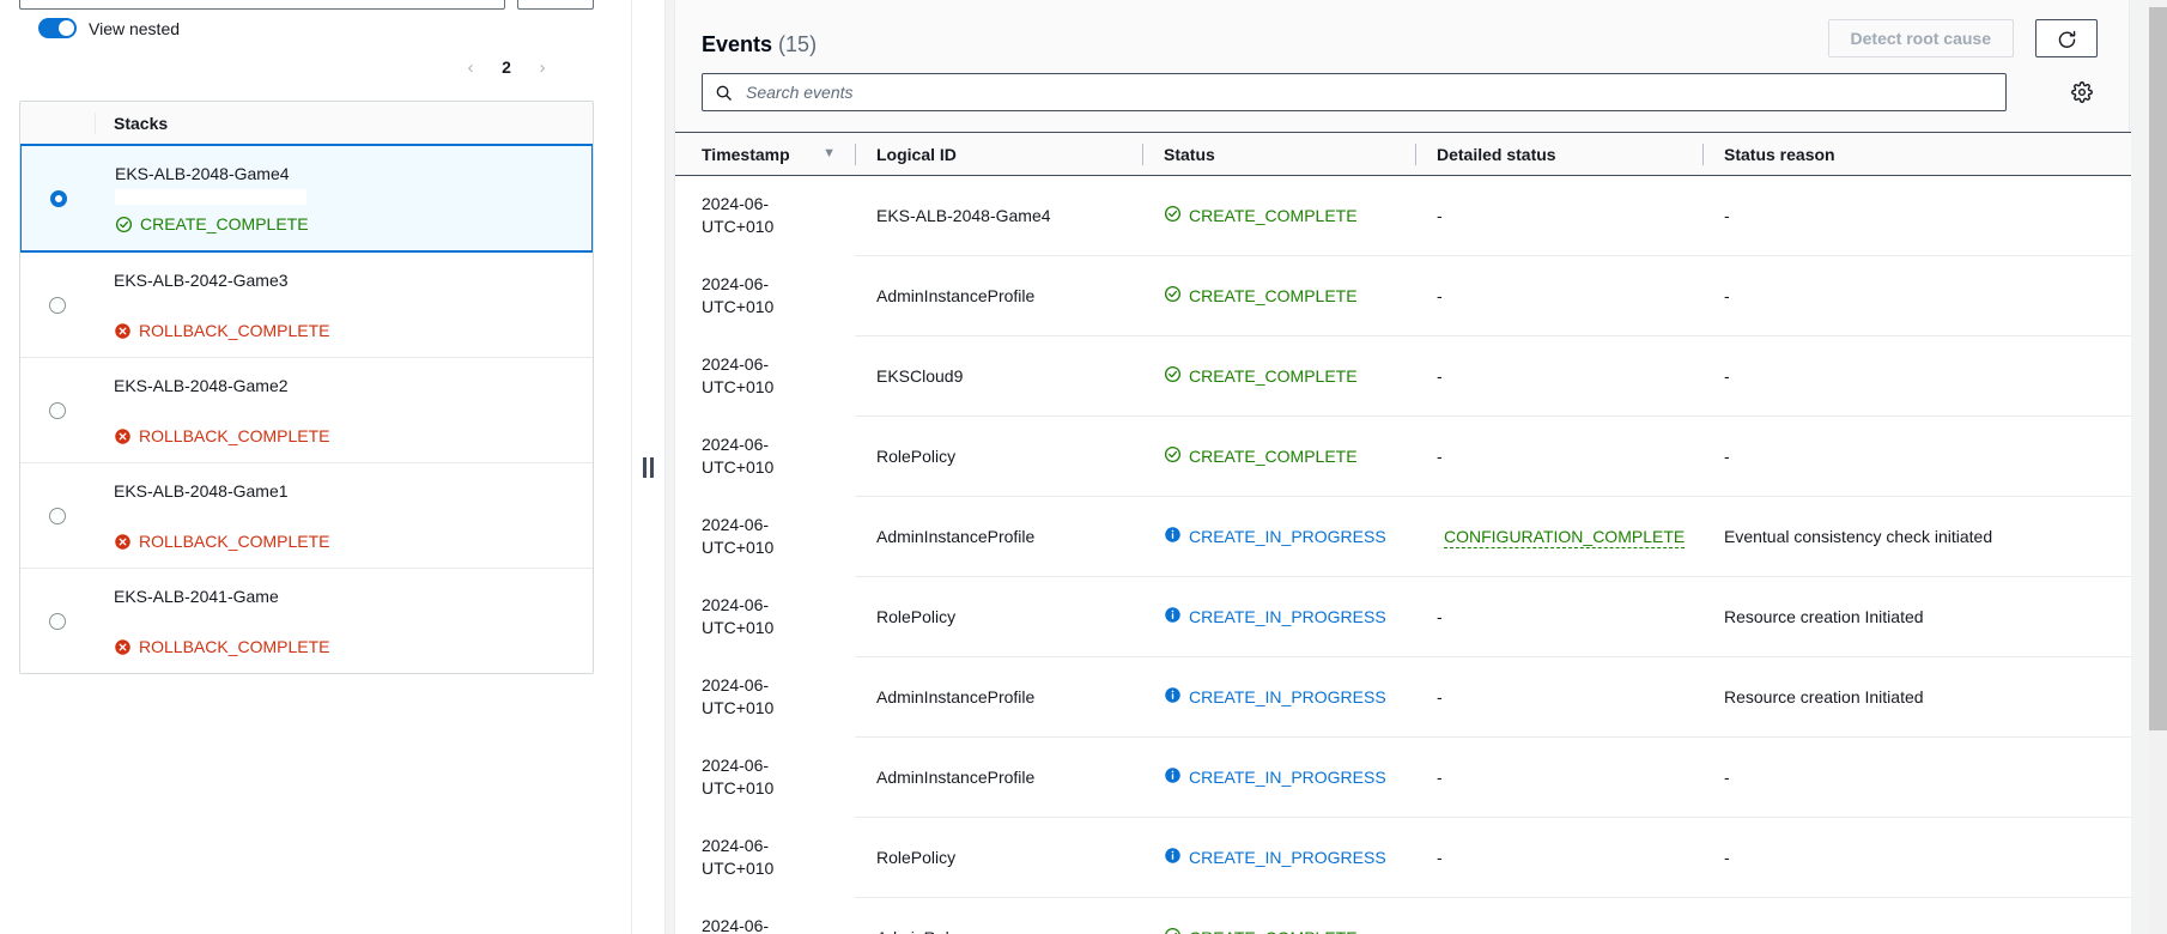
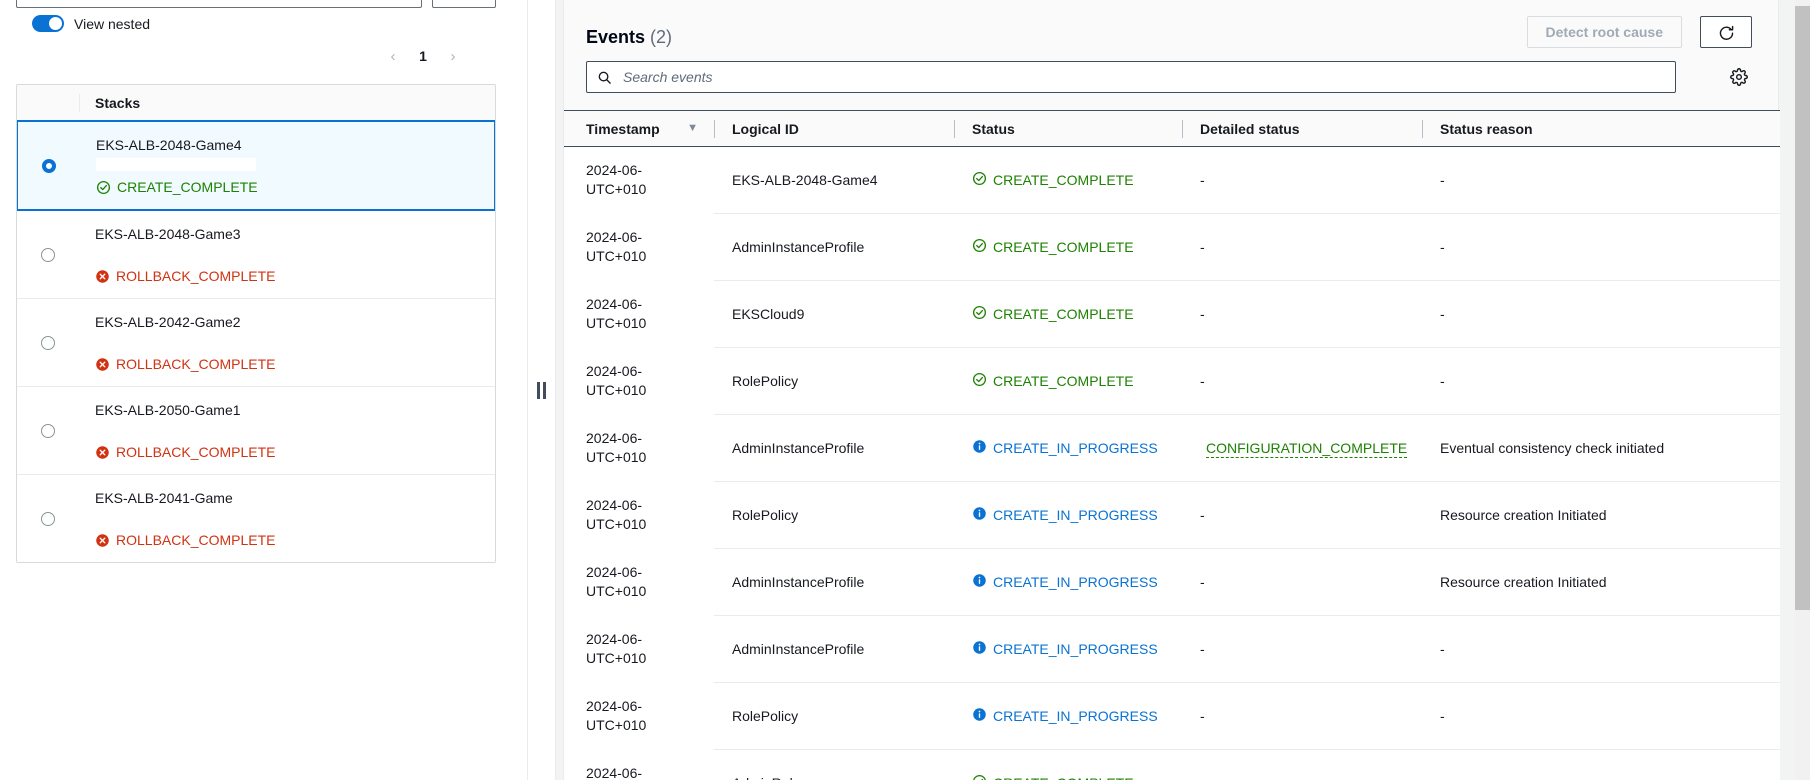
  View nested
  ‹
- 2
+ 1
  ›
  Stacks
  EKS-ALB-2048-Game4
  CREATE_COMPLETE
- EKS-ALB-2042-Game3
+ EKS-ALB-2048-Game3
  ROLLBACK_COMPLETE
- EKS-ALB-2048-Game2
+ EKS-ALB-2042-Game2
  ROLLBACK_COMPLETE
- EKS-ALB-2048-Game1
+ EKS-ALB-2050-Game1
  ROLLBACK_COMPLETE
  EKS-ALB-2041-Game
  ROLLBACK_COMPLETE
- Events (15)
+ Events (2)
  Detect root cause
  Search events
  Timestamp ▼	Logical ID	Status	Detailed status	Status reason
  2024-06-UTC+010	EKS-ALB-2048-Game4	CREATE_COMPLETE	-	-
  2024-06-UTC+010	AdminInstanceProfile	CREATE_COMPLETE	-	-
  2024-06-UTC+010	EKSCloud9	CREATE_COMPLETE	-	-
  2024-06-UTC+010	RolePolicy	CREATE_COMPLETE	-	-
  2024-06-UTC+010	AdminInstanceProfile	CREATE_IN_PROGRESS	CONFIGURATION_COMPLETE	Eventual consistency check initiated
  2024-06-UTC+010	RolePolicy	CREATE_IN_PROGRESS	-	Resource creation Initiated
  2024-06-UTC+010	AdminInstanceProfile	CREATE_IN_PROGRESS	-	Resource creation Initiated
  2024-06-UTC+010	AdminInstanceProfile	CREATE_IN_PROGRESS	-	-
  2024-06-UTC+010	RolePolicy	CREATE_IN_PROGRESS	-	-
